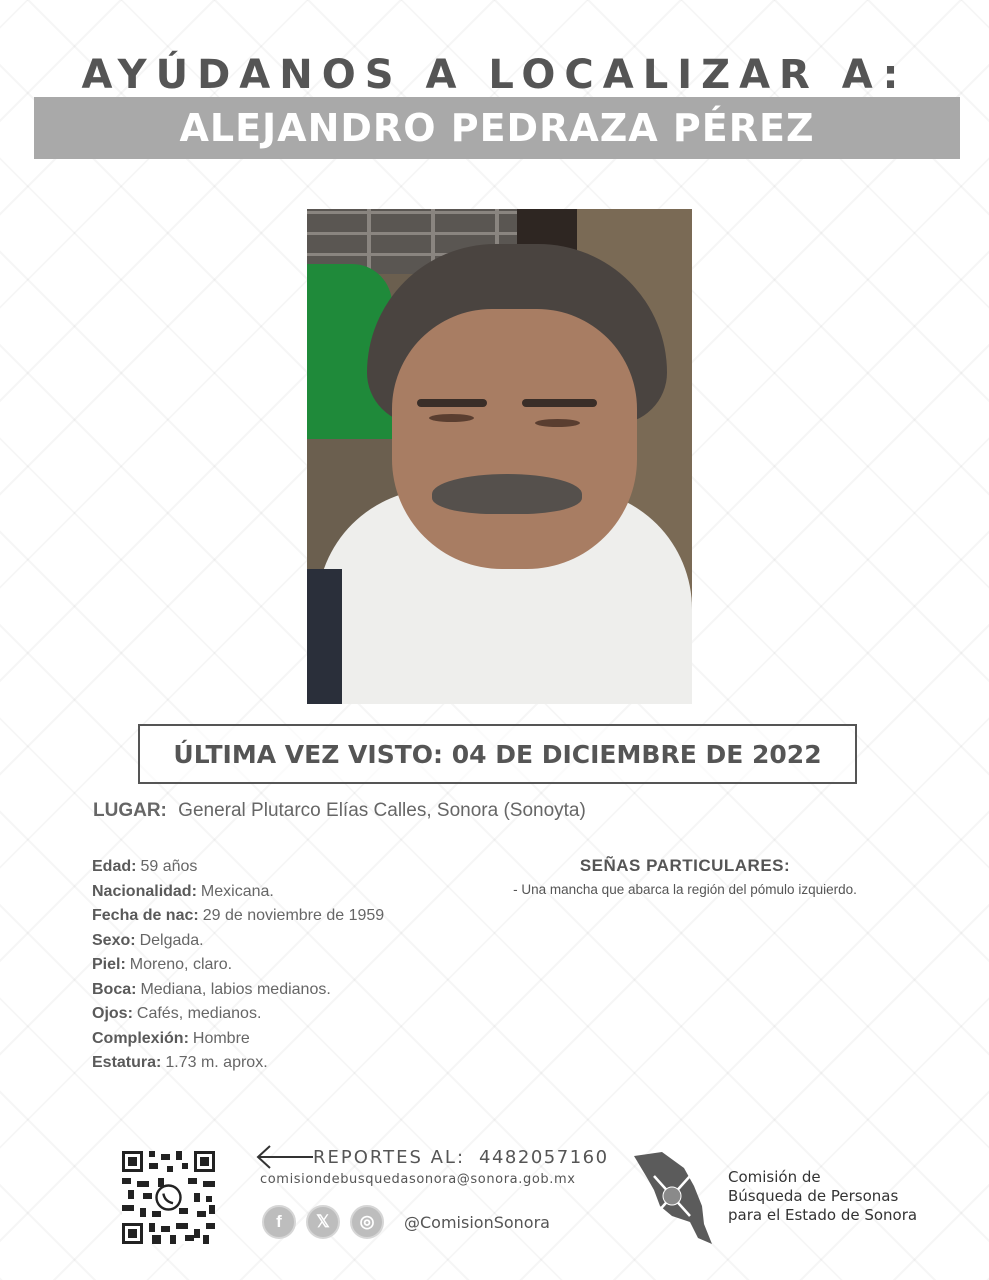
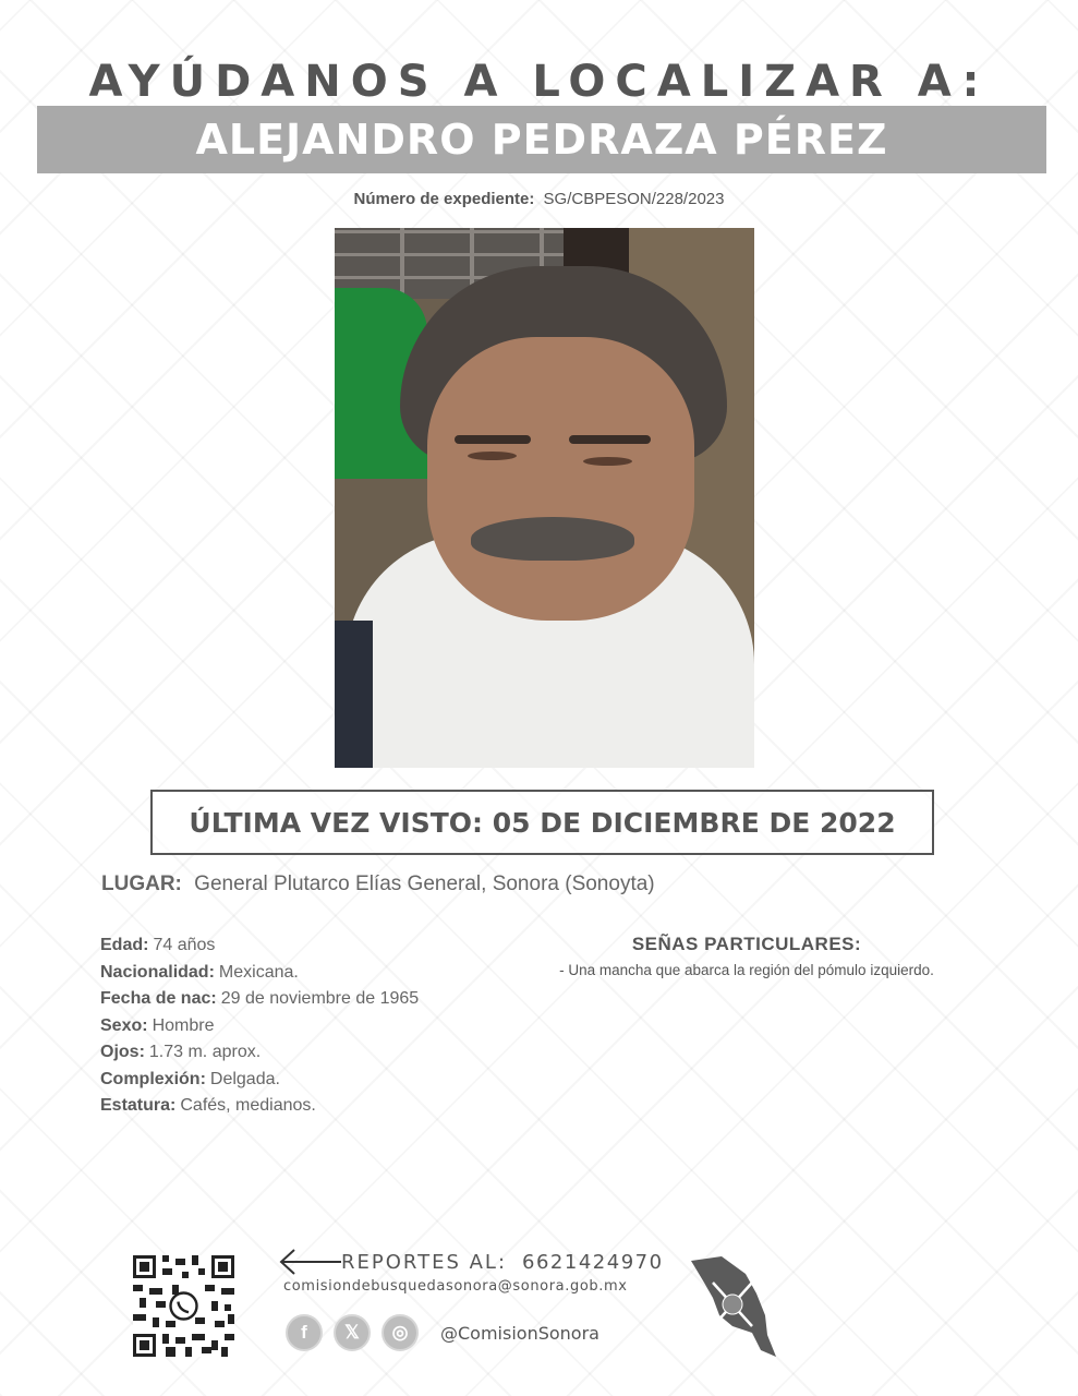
  AYÚDANOS A LOCALIZAR A:
  ALEJANDRO PEDRAZA PÉREZ
+ Número de expediente: SG/CBPESON/228/2023
- ÚLTIMA VEZ VISTO: 04 DE DICIEMBRE DE 2022
+ ÚLTIMA VEZ VISTO: 05 DE DICIEMBRE DE 2022
- LUGAR: General Plutarco Elías Calles, Sonora (Sonoyta)
+ LUGAR: General Plutarco Elías General, Sonora (Sonoyta)
- Edad: 59 años
+ Edad: 74 años
  Nacionalidad: Mexicana.
- Fecha de nac: 29 de noviembre de 1959
+ Fecha de nac: 29 de noviembre de 1965
- Sexo: Delgada.
+ Sexo: Hombre
- Piel: Moreno, claro.
- Boca: Mediana, labios medianos.
- Ojos: Cafés, medianos.
+ Ojos: 1.73 m. aprox.
- Complexión: Hombre
+ Complexión: Delgada.
- Estatura: 1.73 m. aprox.
+ Estatura: Cafés, medianos.
  SEÑAS PARTICULARES:
  - Una mancha que abarca la región del pómulo izquierdo.
  REPORTES AL:
- 4482057160
+ 6621424970
  comisiondebusquedasonora@sonora.gob.mx
  f
  𝕏
  ◎
  @ComisionSonora
- Comisión de
- Búsqueda de Personas
- para el Estado de Sonora
